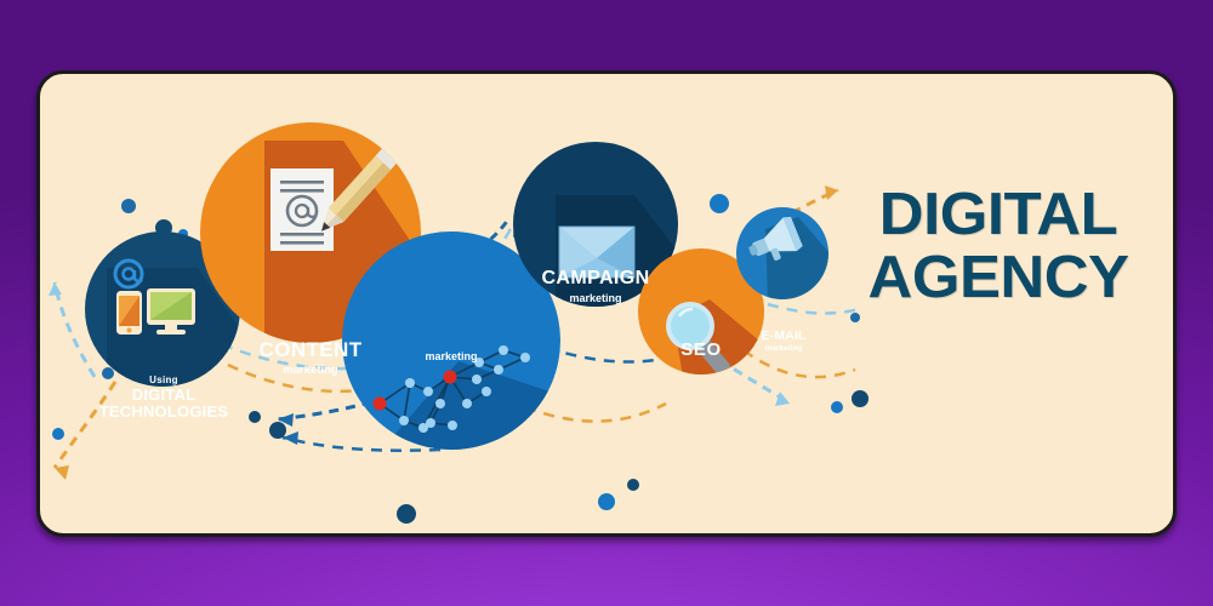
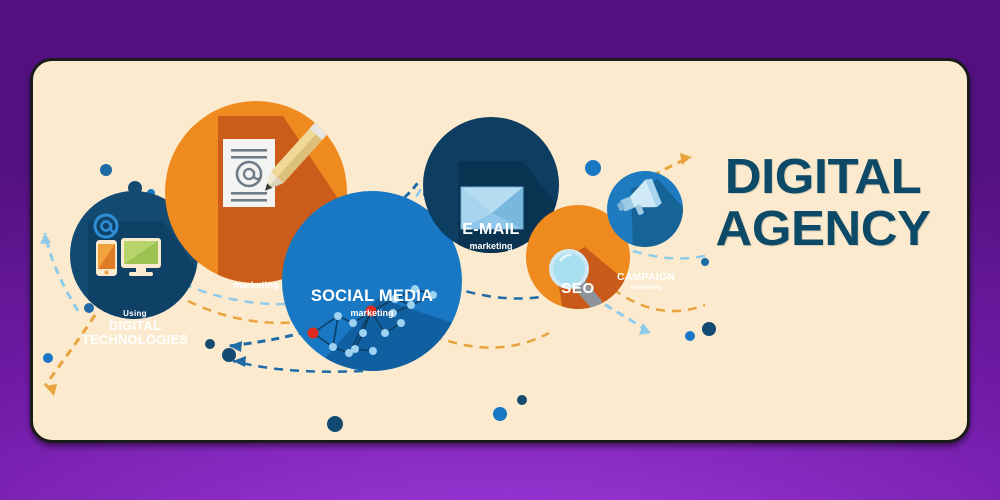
  Using
  DIGITAL
  TECHNOLOGIES
- CONTENT
  marketing
+ SOCIAL MEDIA
  marketing
- CAMPAIGN
+ E-MAIL
  marketing
  SEO
- E-MAIL
+ CAMPAIGN
  DIGITAL
  AGENCY
